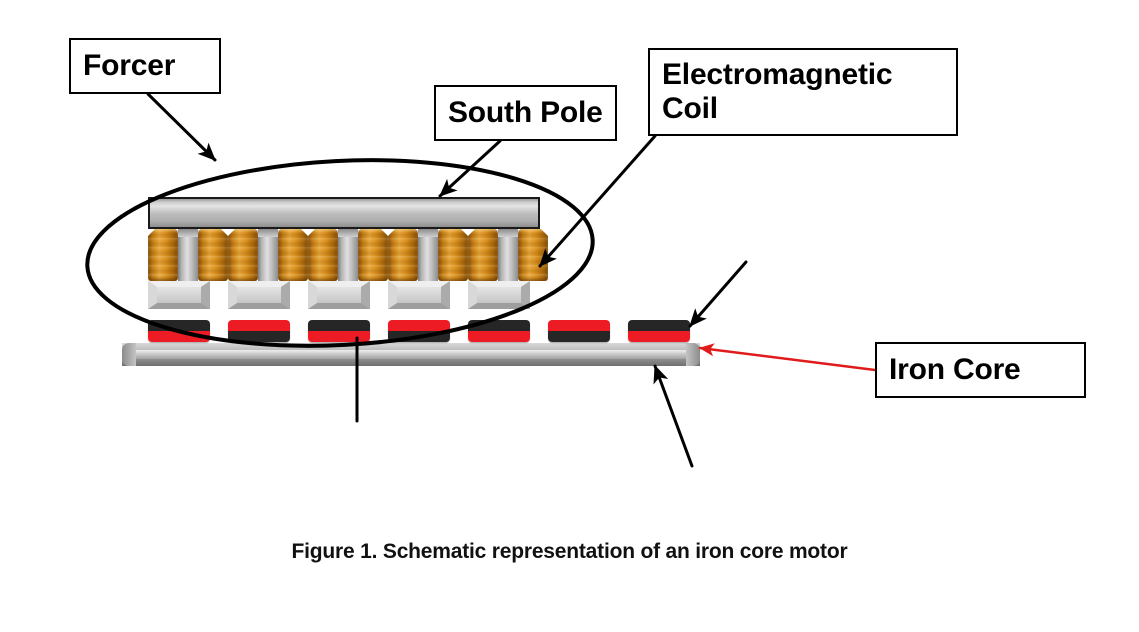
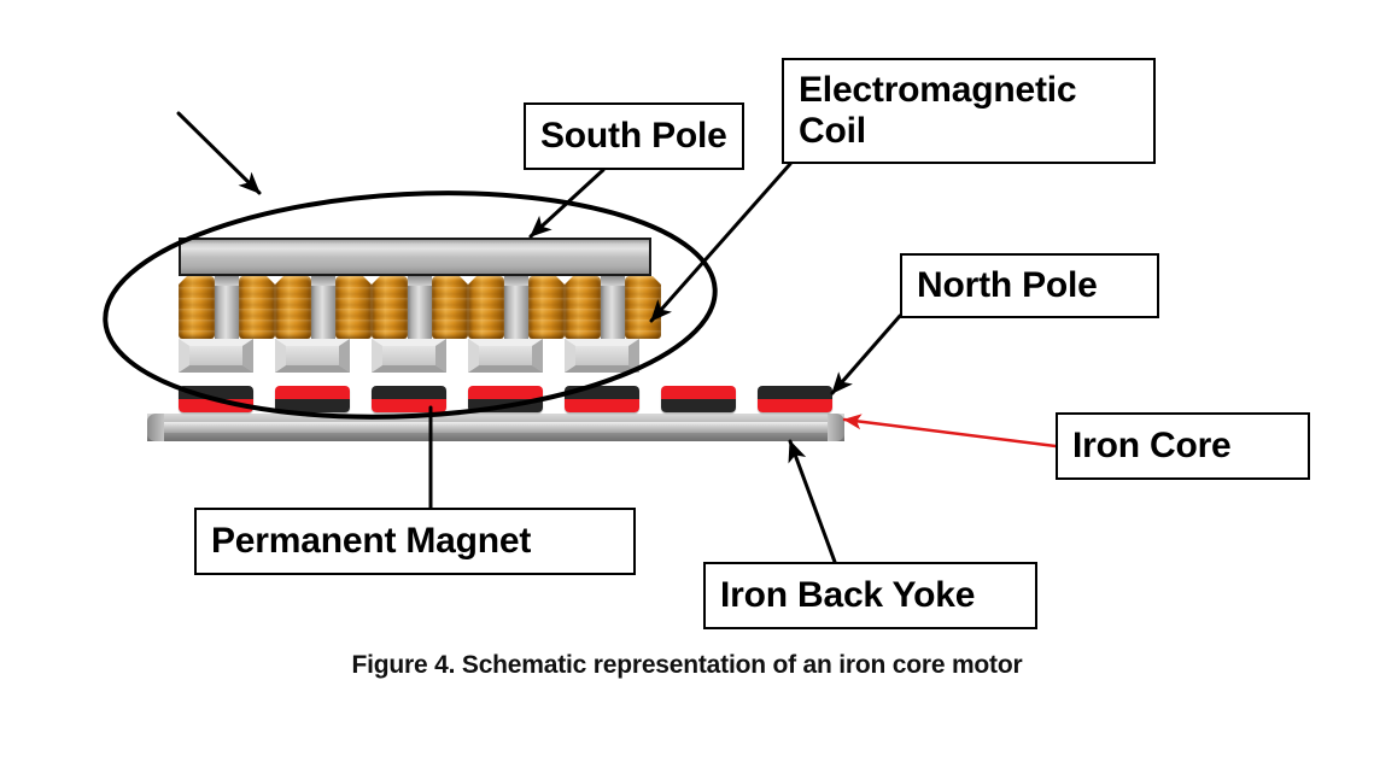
- Forcer
  South Pole
  Electromagnetic
  Coil
+ North Pole
  Iron Core
+ Permanent Magnet
+ Iron Back Yoke
- Figure 1. Schematic representation of an iron core motor
+ Figure 4. Schematic representation of an iron core motor
